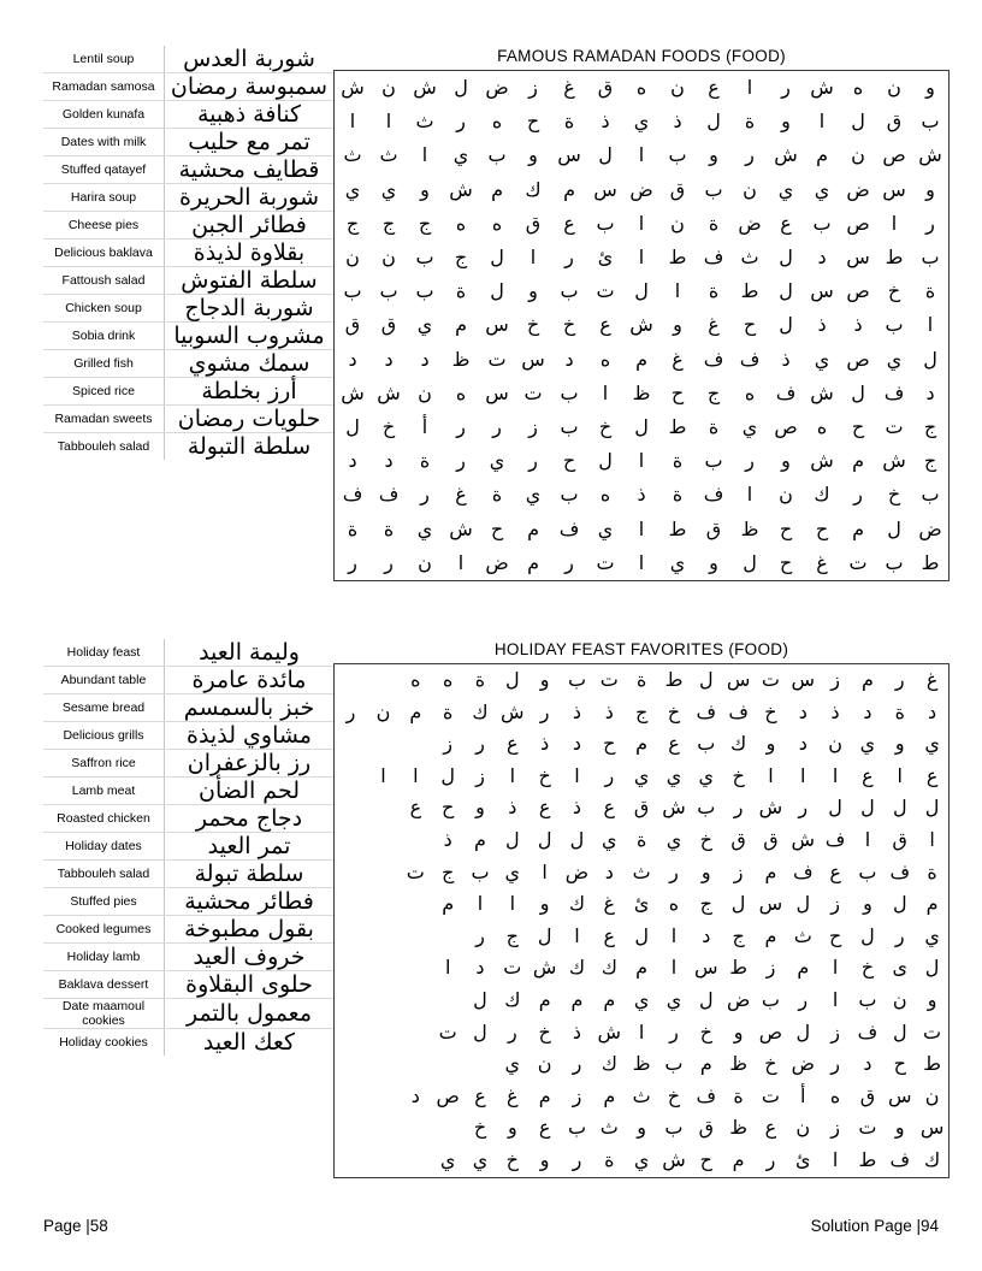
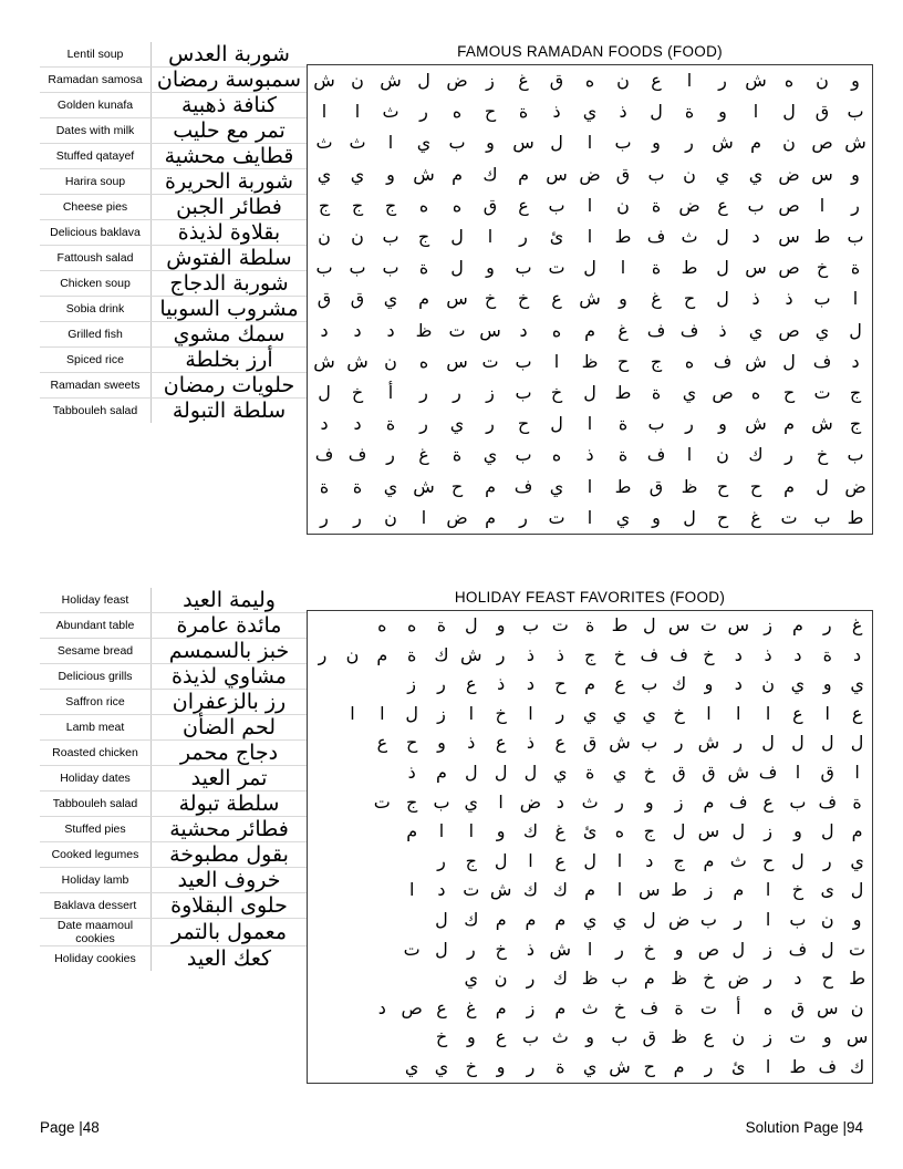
  Lentil soup	شوربة العدس
  Ramadan samosa	سمبوسة رمضان
  Golden kunafa	كنافة ذهبية
  Dates with milk	تمر مع حليب
  Stuffed qatayef	قطايف محشية
  Harira soup	شوربة الحريرة
  Cheese pies	فطائر الجبن
  Delicious baklava	بقلاوة لذيذة
  Fattoush salad	سلطة الفتوش
  Chicken soup	شوربة الدجاج
  Sobia drink	مشروب السوبيا
  Grilled fish	سمك مشوي
  Spiced rice	أرز بخلطة
  Ramadan sweets	حلويات رمضان
  Tabbouleh salad	سلطة التبولة
  FAMOUS RAMADAN FOODS (FOOD)
  و	ن	ه	ش	ر	ا	ع	ن	ه	ق	غ	ز	ض	ل	ش	ن	ش
  ب	ق	ل	ا	و	ة	ل	ذ	ي	ذ	ة	ح	ه	ر	ث	ا	ا
  ش	ص	ن	م	ش	ر	و	ب	ا	ل	س	و	ب	ي	ا	ث	ث
  و	س	ض	ي	ي	ن	ب	ق	ض	س	م	ك	م	ش	و	ي	ي
  ر	ا	ص	ب	ع	ض	ة	ن	ا	ب	ع	ق	ه	ه	ج	ج	ج
  ب	ط	س	د	ل	ث	ف	ط	ا	ئ	ر	ا	ل	ج	ب	ن	ن
  ة	خ	ص	س	ل	ط	ة	ا	ل	ت	ب	و	ل	ة	ب	ب	ب
  ا	ب	ذ	ذ	ل	ح	غ	و	ش	ع	خ	خ	س	م	ي	ق	ق
  ل	ي	ص	ي	ذ	ف	ف	غ	م	ه	د	س	ت	ظ	د	د	د
  د	ف	ل	ش	ف	ه	ج	ح	ظ	ا	ب	ت	س	ه	ن	ش	ش
  ج	ت	ح	ه	ص	ي	ة	ط	ل	خ	ب	ز	ر	ر	أ	خ	ل
  ج	ش	م	ش	و	ر	ب	ة	ا	ل	ح	ر	ي	ر	ة	د	د
  ب	خ	ر	ك	ن	ا	ف	ة	ذ	ه	ب	ي	ة	غ	ر	ف	ف
  ض	ل	م	ح	ح	ظ	ق	ط	ا	ي	ف	م	ح	ش	ي	ة	ة
  ط	ب	ت	غ	ح	ل	و	ي	ا	ت	ر	م	ض	ا	ن	ر	ر
  Holiday feast	وليمة العيد
  Abundant table	مائدة عامرة
  Sesame bread	خبز بالسمسم
  Delicious grills	مشاوي لذيذة
  Saffron rice	رز بالزعفران
  Lamb meat	لحم الضأن
  Roasted chicken	دجاج محمر
  Holiday dates	تمر العيد
  Tabbouleh salad	سلطة تبولة
  Stuffed pies	فطائر محشية
  Cooked legumes	بقول مطبوخة
  Holiday lamb	خروف العيد
  Baklava dessert	حلوى البقلاوة
  Date maamoul cookies	معمول بالتمر
  Holiday cookies	كعك العيد
  HOLIDAY FEAST FAVORITES (FOOD)
  غ	ر	م	ز	س	ت	س	ل	ط	ة	ت	ب	و	ل	ة	ه	ه
  د	ة	د	ذ	د	خ	ف	ف	خ	ج	ذ	ذ	ر	ش	ك	ة	م	ن	ر
  ي	و	ي	ن	د	و	ك	ب	ع	م	ح	د	ذ	ع	ر	ز
  ع	ا	ع	ا	ا	ا	خ	ي	ي	ي	ر	ا	خ	ا	ز	ل	ا	ا
  ل	ل	ل	ل	ر	ش	ر	ب	ش	ق	ع	ذ	ع	ذ	و	ح	ع
  ا	ق	ا	ف	ش	ق	ق	خ	ي	ة	ي	ل	ل	ل	م	ذ
  ة	ف	ب	ع	ف	م	ز	و	ر	ث	د	ض	ا	ي	ب	ج	ت
  م	ل	و	ز	ل	س	ل	ج	ه	ئ	غ	ك	و	ا	ا	م
  ي	ر	ل	ح	ث	م	ج	د	ا	ل	ع	ا	ل	ج	ر
  ل	ى	خ	ا	م	ز	ط	س	ا	م	ك	ك	ش	ت	د	ا
  و	ن	ب	ا	ر	ب	ض	ل	ي	ي	م	م	م	ك	ل
  ت	ل	ف	ز	ل	ص	و	خ	ر	ا	ش	ذ	خ	ر	ل	ت
  ط	ح	د	ر	ض	خ	ظ	م	ب	ظ	ك	ر	ن	ي
  ن	س	ق	ه	أ	ت	ة	ف	خ	ث	م	ز	م	غ	ع	ص	د
  س	و	ت	ز	ن	ع	ظ	ق	ب	و	ث	ب	ع	و	خ
  ك	ف	ط	ا	ئ	ر	م	ح	ش	ي	ة	ر	و	خ	ي	ي
- Page |58
+ Page |48
  Solution Page |94
